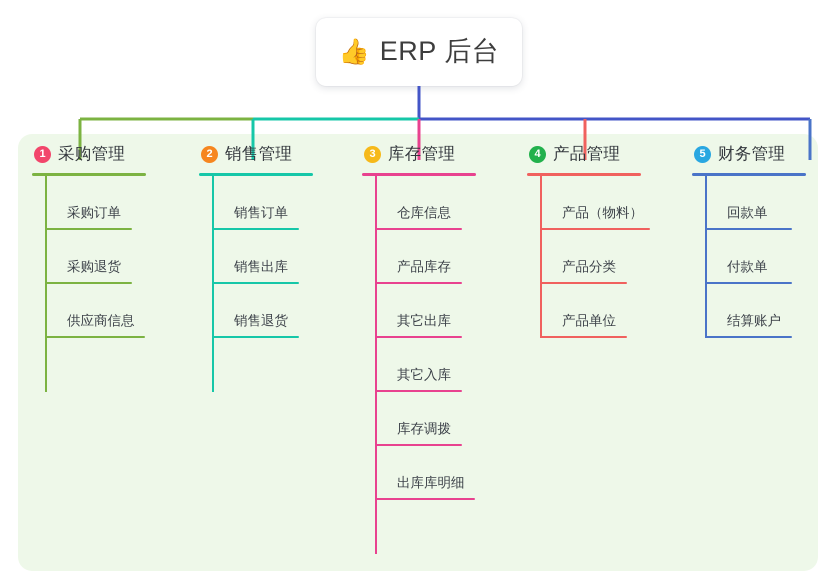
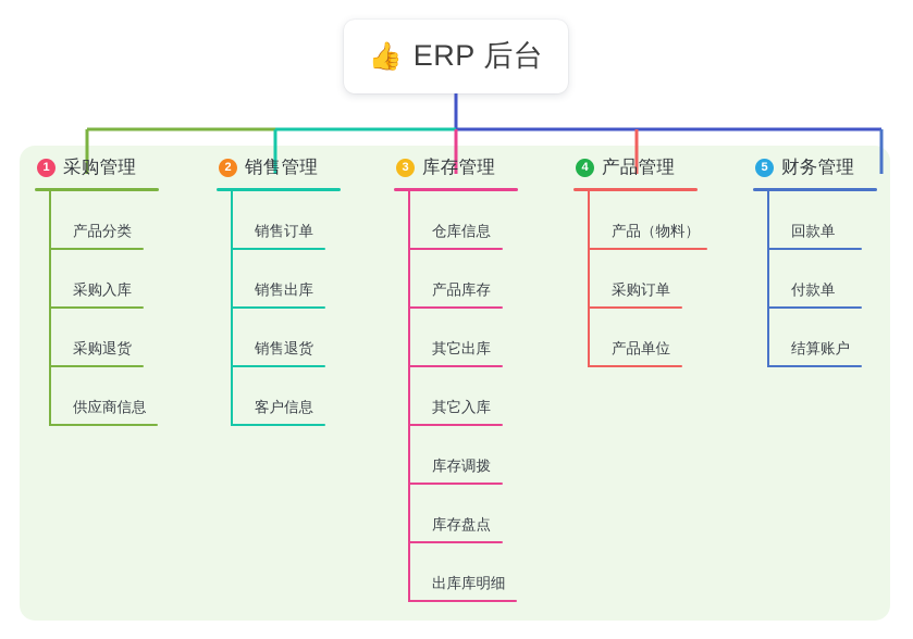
  👍
  ERP 后台
  1
  采购管理
- 采购订单
+ 产品分类
+ 采购入库
  采购退货
  供应商信息
  2
  销售管理
  销售订单
  销售出库
  销售退货
+ 客户信息
  3
  库存管理
  仓库信息
  产品库存
  其它出库
  其它入库
  库存调拨
+ 库存盘点
  出库库明细
  4
  产品管理
  产品（物料）
- 产品分类
+ 采购订单
  产品单位
  5
  财务管理
  回款单
  付款单
  结算账户
